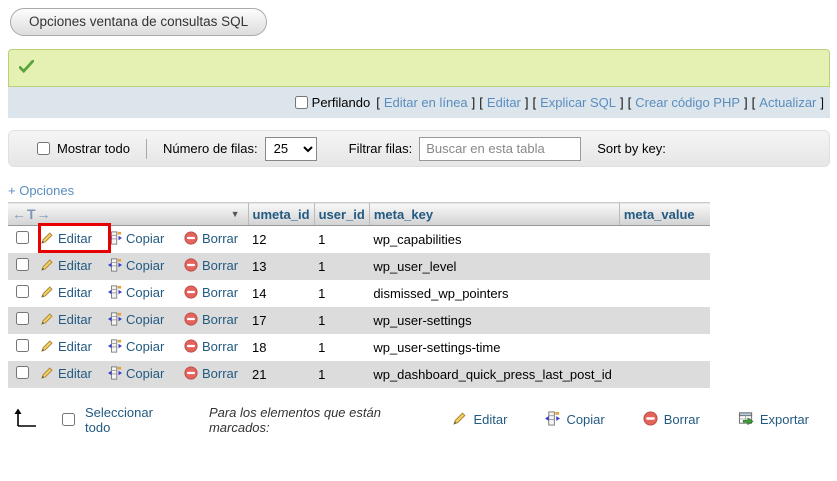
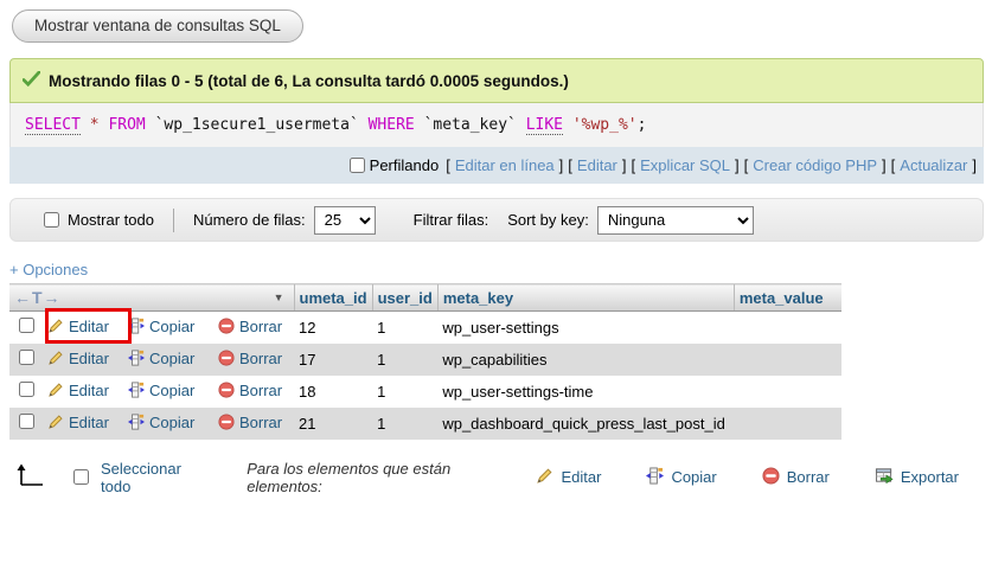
- Opciones ventana de consultas SQL
+ Mostrar ventana de consultas SQL
+ Mostrando filas 0 - 5 (total de 6, La consulta tardó 0.0005 segundos.)
+ SELECT * FROM `wp_1secure1_usermeta` WHERE `meta_key` LIKE '%wp_%';
  Perfilando
  [
  Editar en línea
  ]
  [
  Editar
  ]
  [
  Explicar SQL
  ]
  [
  Crear código PHP
  ]
  [
  Actualizar
  ]
  Mostrar todo
  Número de filas:
  25
  Filtrar filas:
- Buscar en esta tabla
  Sort by key:
+ Ninguna
  + Opciones
  ←T→ ▼	umeta_id	user_id	meta_key	meta_value
- 	Editar	Copiar	Borrar	12	1	wp_capabilities
+ 	Editar	Copiar	Borrar	12	1	wp_user-settings
- 	Editar	Copiar	Borrar	13	1	wp_user_level
- 	Editar	Copiar	Borrar	14	1	dismissed_wp_pointers
- 	Editar	Copiar	Borrar	17	1	wp_user-settings
+ 	Editar	Copiar	Borrar	17	1	wp_capabilities
  	Editar	Copiar	Borrar	18	1	wp_user-settings-time
  	Editar	Copiar	Borrar	21	1	wp_dashboard_quick_press_last_post_id
  Seleccionar todo
- Para los elementos que están marcados:
+ Para los elementos que están elementos:
  Editar
  Copiar
  Borrar
  Exportar
